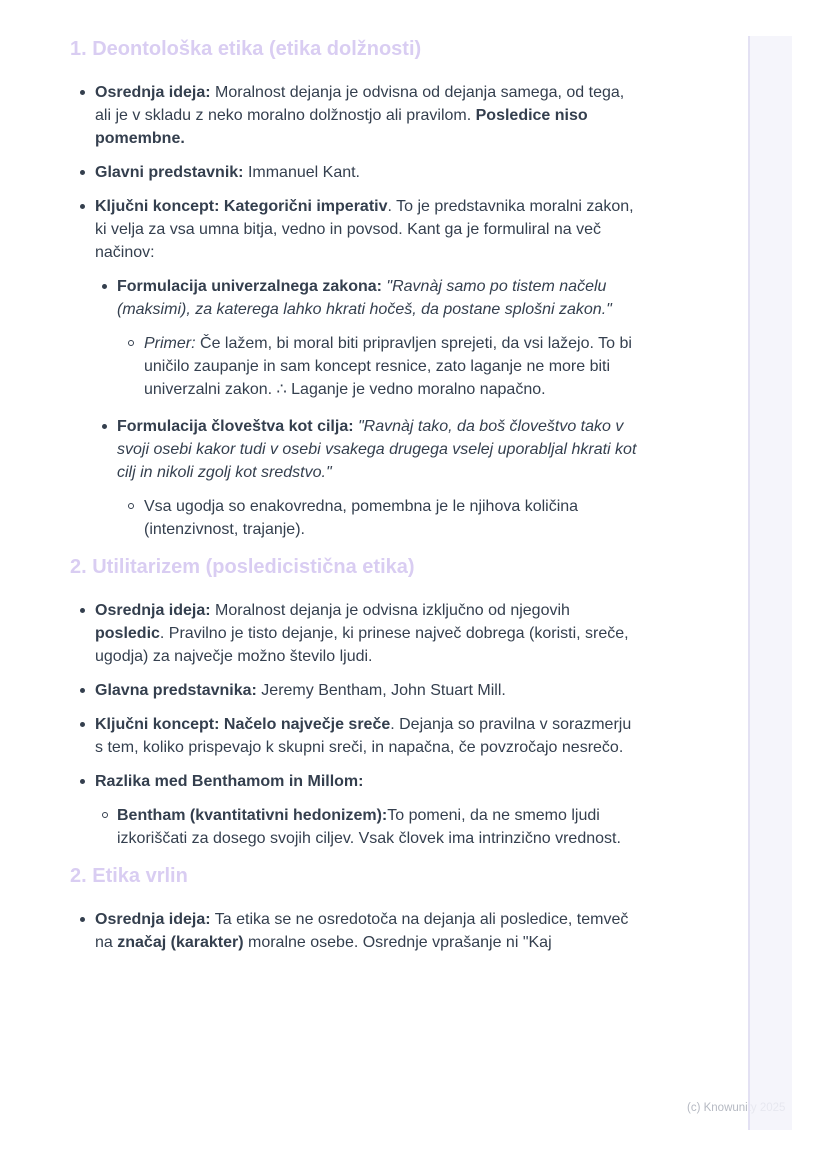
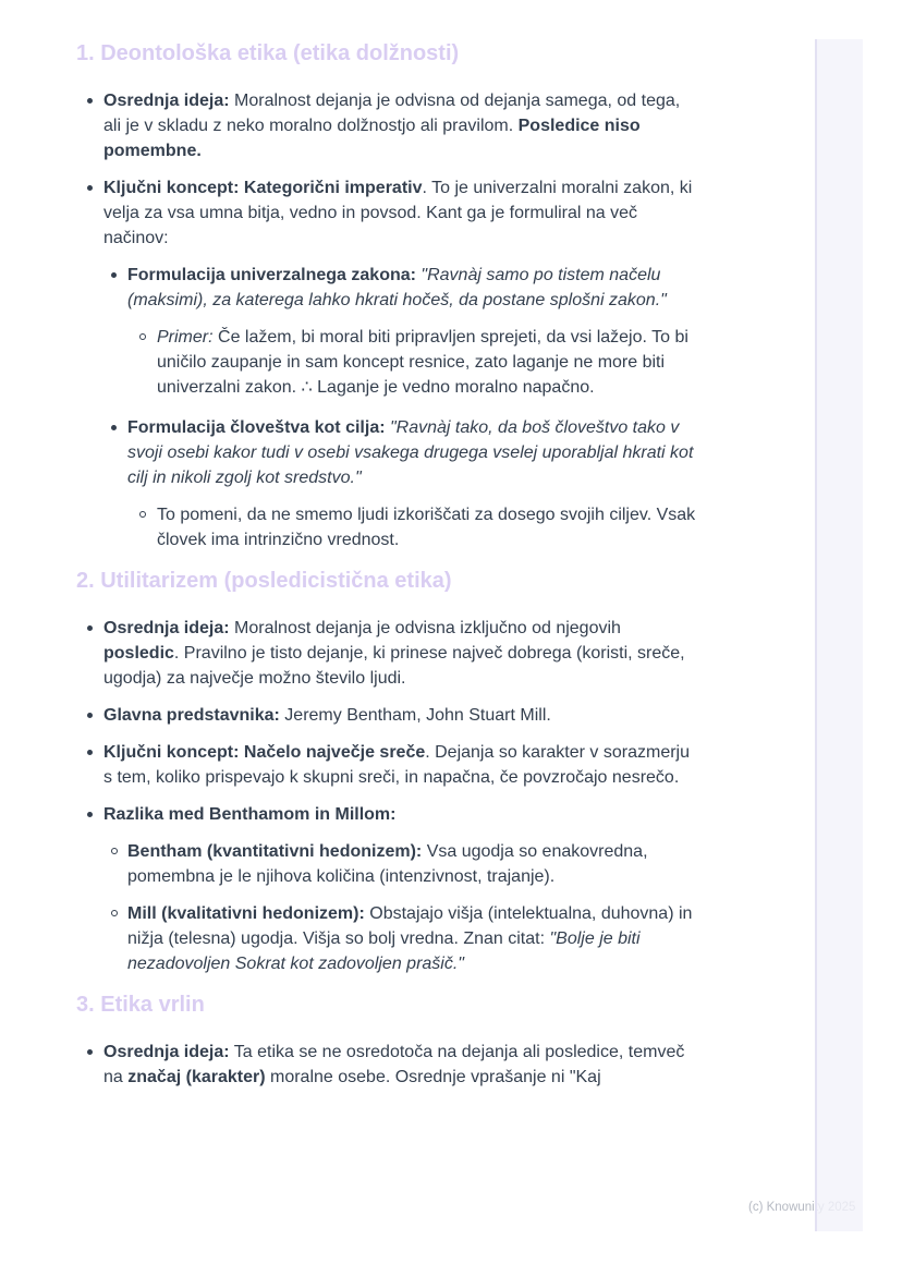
  1. Deontološka etika (etika dolžnosti)
  Osrednja ideja: Moralnost dejanja je odvisna od dejanja samega, od tega, ali je v skladu z neko moralno dolžnostjo ali pravilom. Posledice niso pomembne.
- Glavni predstavnik: Immanuel Kant.
- Ključni koncept: Kategorični imperativ. To je predstavnika moralni zakon, ki velja za vsa umna bitja, vedno in povsod. Kant ga je formuliral na več načinov:
+ Ključni koncept: Kategorični imperativ. To je univerzalni moralni zakon, ki velja za vsa umna bitja, vedno in povsod. Kant ga je formuliral na več načinov:
  Formulacija univerzalnega zakona: "Ravnàj samo po tistem načelu (maksimi), za katerega lahko hkrati hočeš, da postane splošni zakon."
  Primer: Če lažem, bi moral biti pripravljen sprejeti, da vsi lažejo. To bi uničilo zaupanje in sam koncept resnice, zato laganje ne more biti univerzalni zakon. ∴ Laganje je vedno moralno napačno.
  Formulacija človeštva kot cilja: "Ravnàj tako, da boš človeštvo tako v svoji osebi kakor tudi v osebi vsakega drugega vselej uporabljal hkrati kot cilj in nikoli zgolj kot sredstvo."
- Vsa ugodja so enakovredna, pomembna je le njihova količina (intenzivnost, trajanje).
+ To pomeni, da ne smemo ljudi izkoriščati za dosego svojih ciljev. Vsak človek ima intrinzično vrednost.
  2. Utilitarizem (posledicistična etika)
  Osrednja ideja: Moralnost dejanja je odvisna izključno od njegovih posledic. Pravilno je tisto dejanje, ki prinese največ dobrega (koristi, sreče, ugodja) za največje možno število ljudi.
  Glavna predstavnika: Jeremy Bentham, John Stuart Mill.
- Ključni koncept: Načelo največje sreče. Dejanja so pravilna v sorazmerju s tem, koliko prispevajo k skupni sreči, in napačna, če povzročajo nesrečo.
+ Ključni koncept: Načelo največje sreče. Dejanja so karakter v sorazmerju s tem, koliko prispevajo k skupni sreči, in napačna, če povzročajo nesrečo.
  Razlika med Benthamom in Millom:
- Bentham (kvantitativni hedonizem):To pomeni, da ne smemo ljudi izkoriščati za dosego svojih ciljev. Vsak človek ima intrinzično vrednost.
+ Bentham (kvantitativni hedonizem): Vsa ugodja so enakovredna, pomembna je le njihova količina (intenzivnost, trajanje).
+ Mill (kvalitativni hedonizem): Obstajajo višja (intelektualna, duhovna) in nižja (telesna) ugodja. Višja so bolj vredna. Znan citat: "Bolje je biti nezadovoljen Sokrat kot zadovoljen prašič."
- 2. Etika vrlin
+ 3. Etika vrlin
  Osrednja ideja: Ta etika se ne osredotoča na dejanja ali posledice, temveč na značaj (karakter) moralne osebe. Osrednje vprašanje ni "Kaj
  (c) Knowunity 2025
